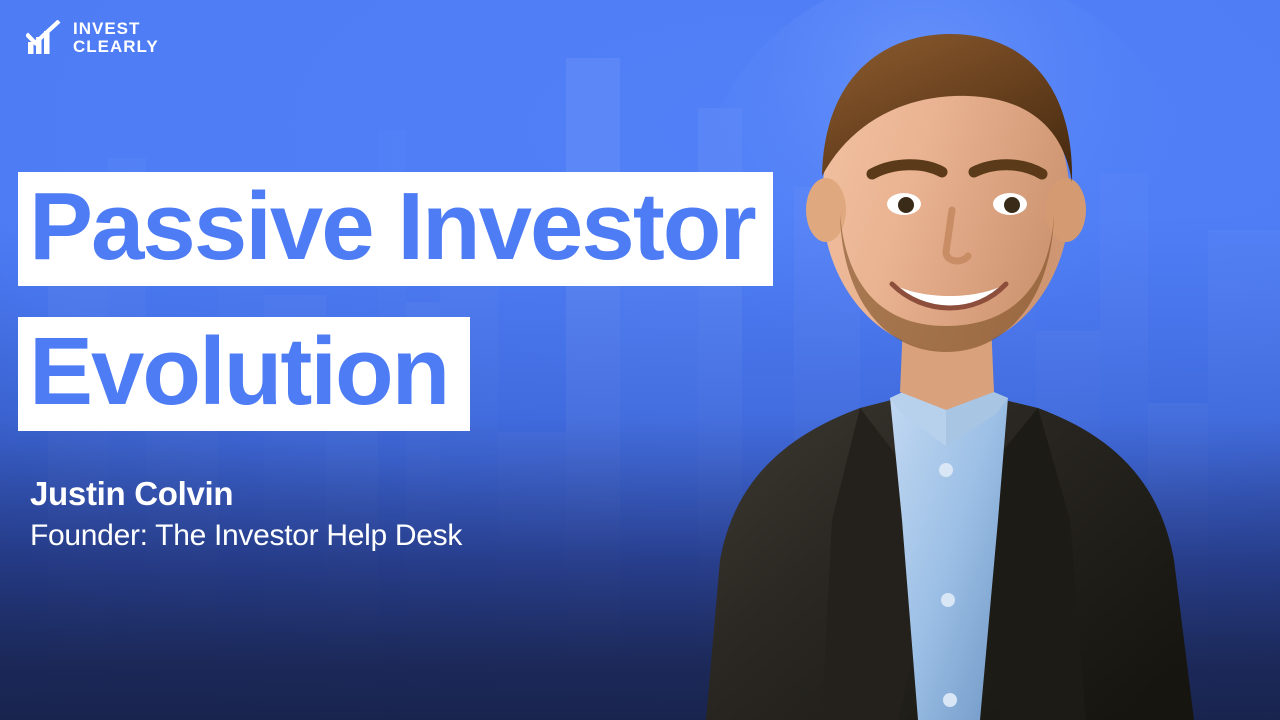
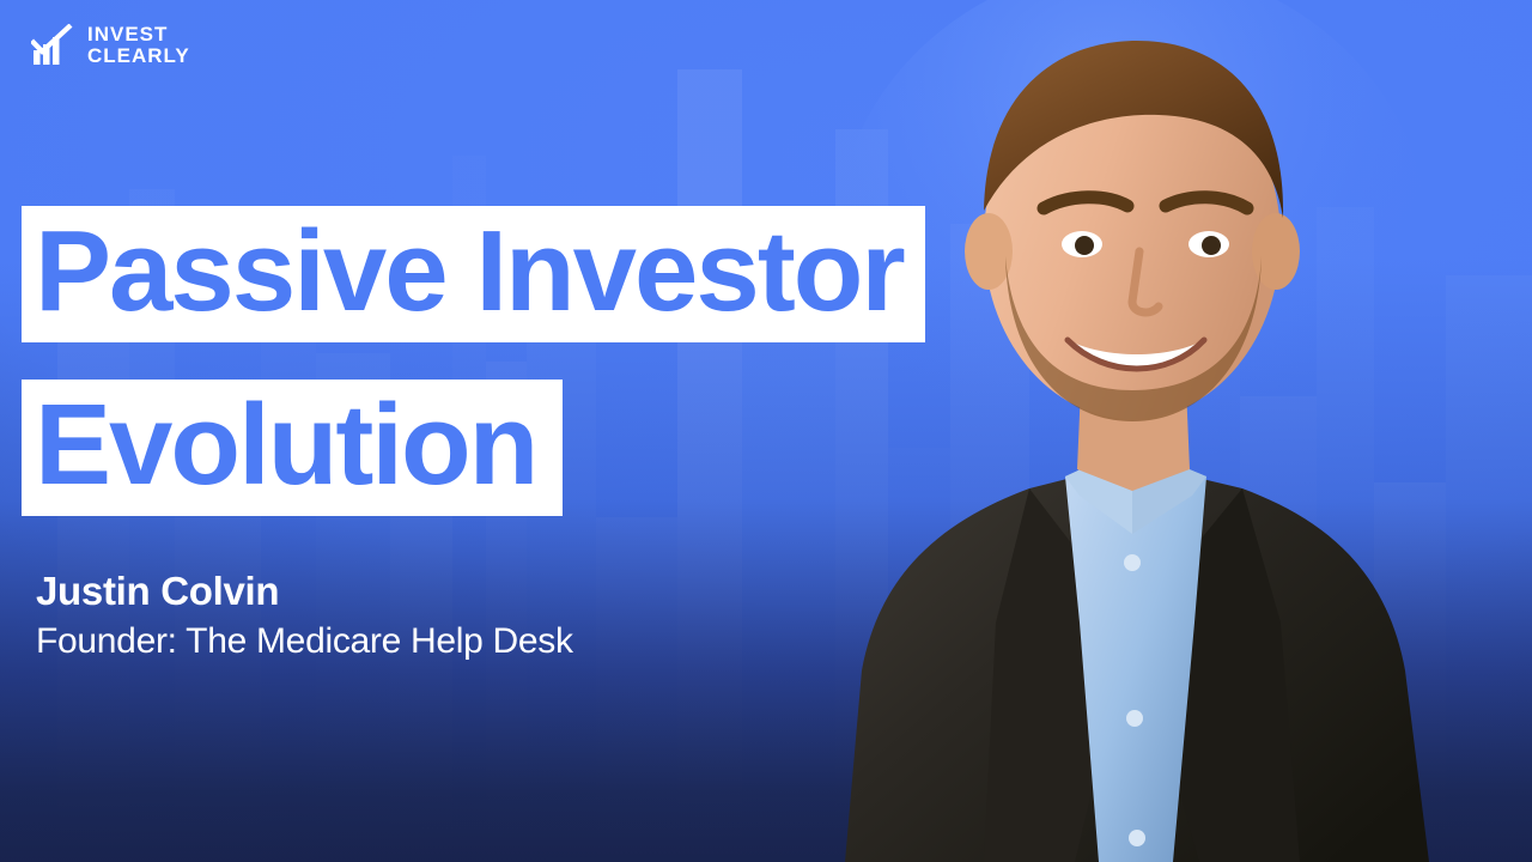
  INVEST
  CLEARLY
  Passive Investor
  Evolution
  Justin Colvin
- Founder: The Investor Help Desk
+ Founder: The Medicare Help Desk
